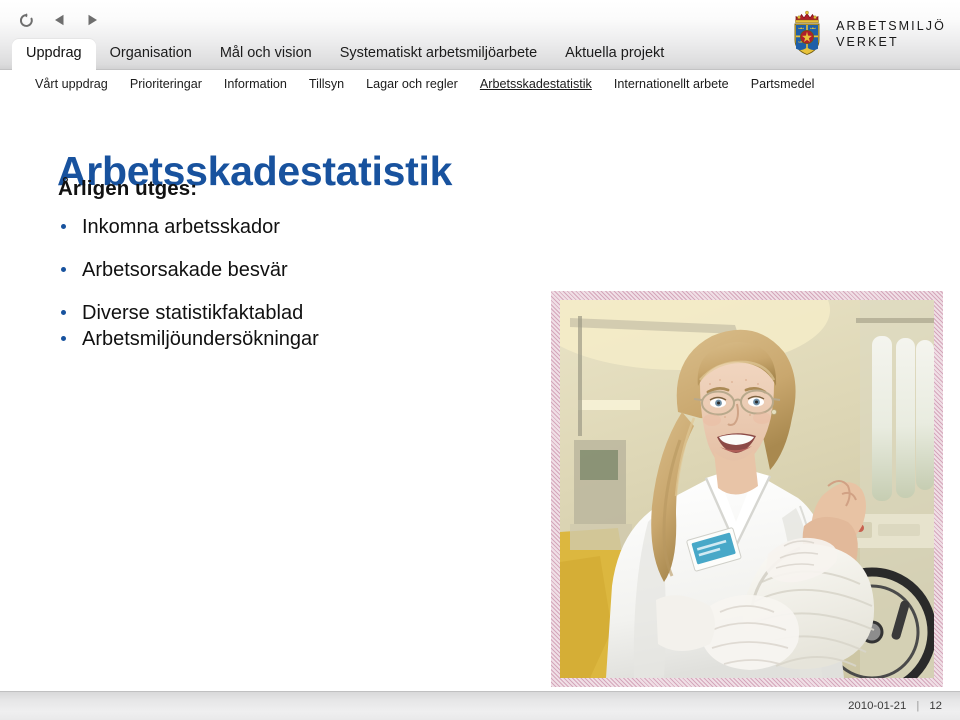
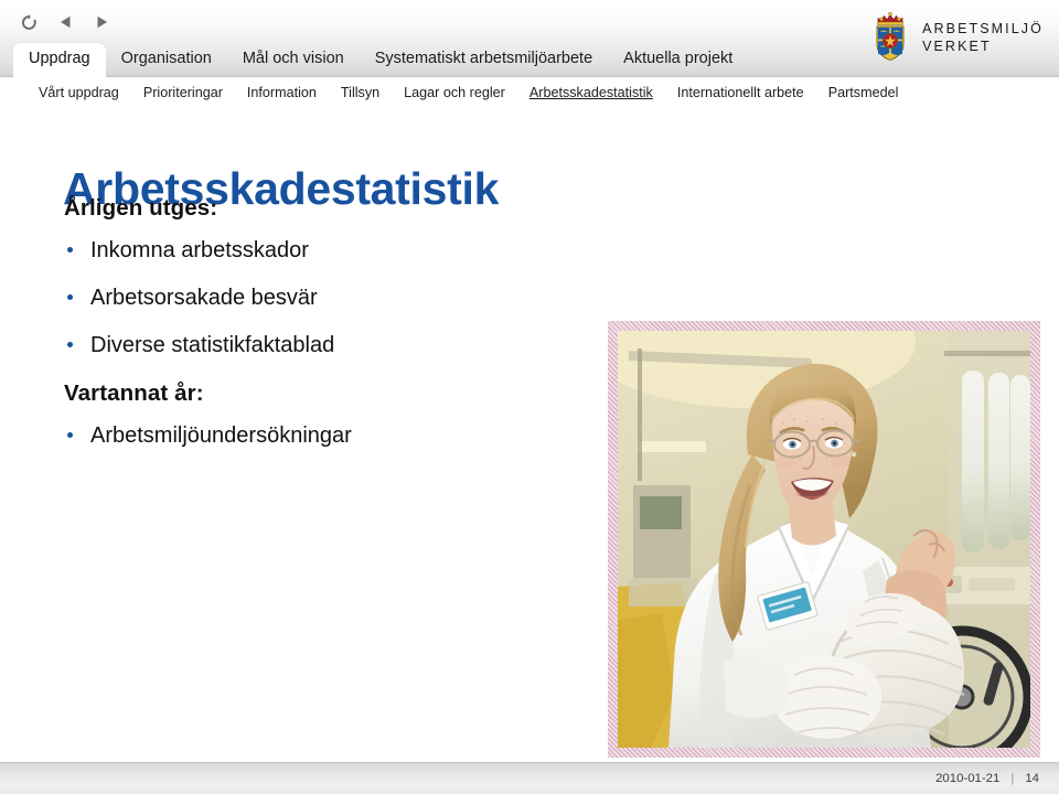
  Uppdrag
  Organisation
  Mål och vision
  Systematiskt arbetsmiljöarbete
  Aktuella projekt
  ARBETSMILJÖ
  VERKET
  Vårt uppdrag
  Prioriteringar
  Information
  Tillsyn
  Lagar och regler
  Arbetsskadestatistik
  Internationellt arbete
  Partsmedel
  Arbetsskadestatistik
  Årligen utges:
  Inkomna arbetsskador
  Arbetsorsakade besvär
  Diverse statistikfaktablad
+ Vartannat år:
  Arbetsmiljöundersökningar
  2010-01-21
  |
- 12
+ 14
